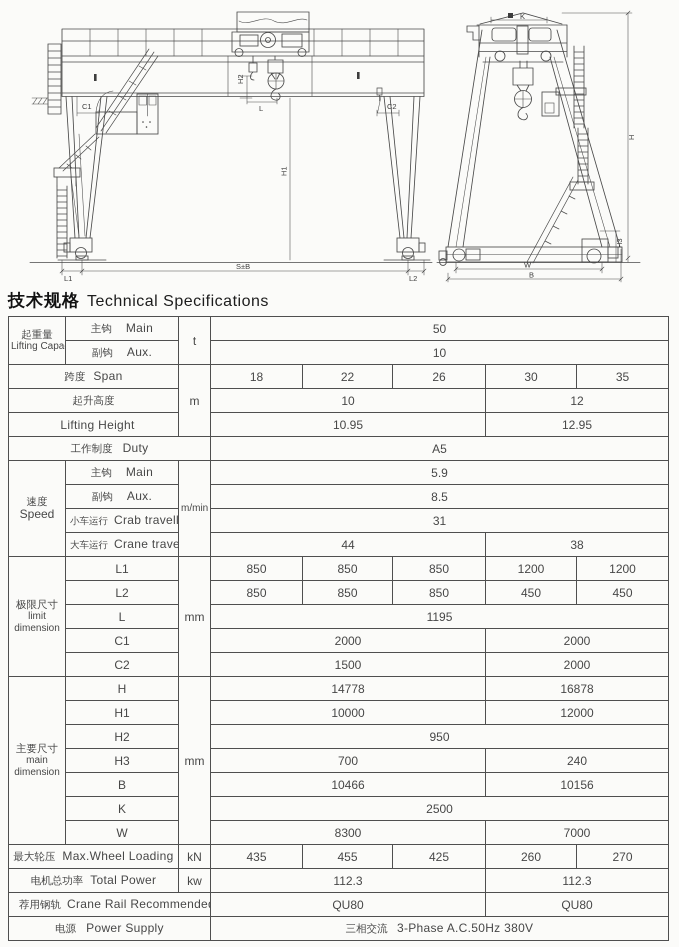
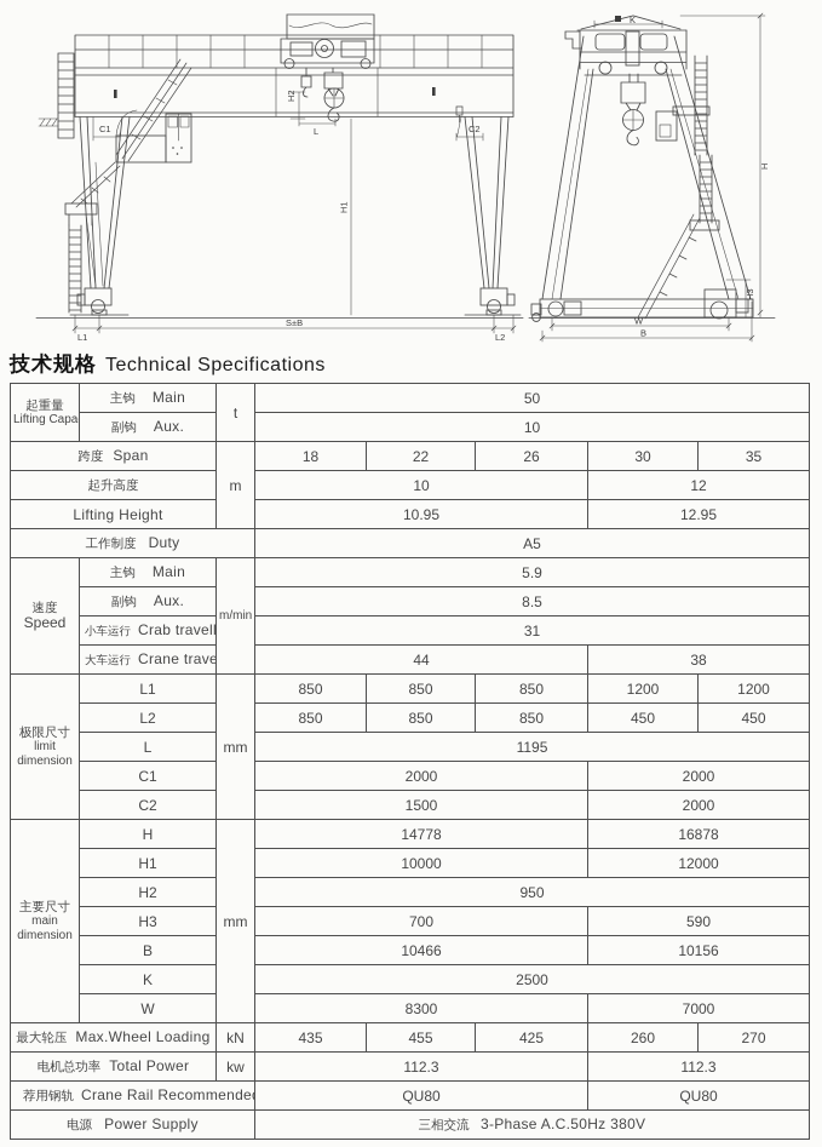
  C1
  L
  C2
  S±B
  L1
  L2
  K
  W
  B
  技术规格
  Technical Specifications
  起重量 Lifting Capa	主钩 Main	t	50
  副钩 Aux.	10
  跨度 Span	m	18	22	26	30	35
  起升高度	10	12
  Lifting Height	10.95	12.95
  工作制度 Duty	A5
  速度 Speed	主钩 Main	m/min	5.9
  副钩 Aux.	8.5
  小车运行 Crab travell	31
  大车运行 Crane trave	44	38
  极限尺寸 limit dimension	L1	mm	850	850	850	1200	1200
  L2	850	850	850	450	450
  L	1195
  C1	2000	2000
  C2	1500	2000
  主要尺寸 main dimension	H	mm	14778	16878
  H1	10000	12000
  H2	950
- H3	700	240
+ H3	700	590
  B	10466	10156
  K	2500
  W	8300	7000
  最大轮压 Max.Wheel Loading	kN	435	455	425	260	270
  电机总功率 Total Power	kw	112.3	112.3
  荐用钢轨 Crane Rail Recommende	QU80	QU80
  电源 Power Supply	三相交流 3-Phase A.C.50Hz 380V
